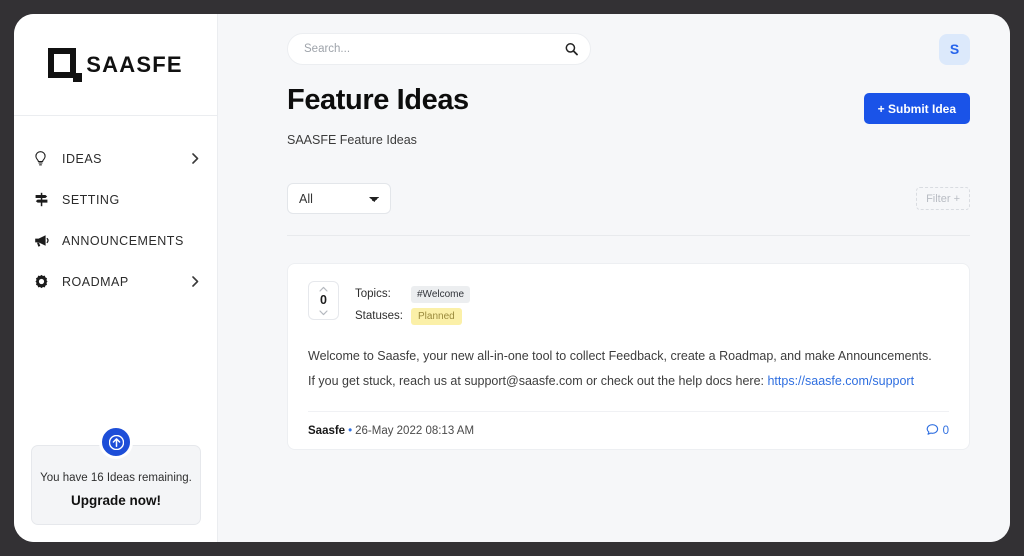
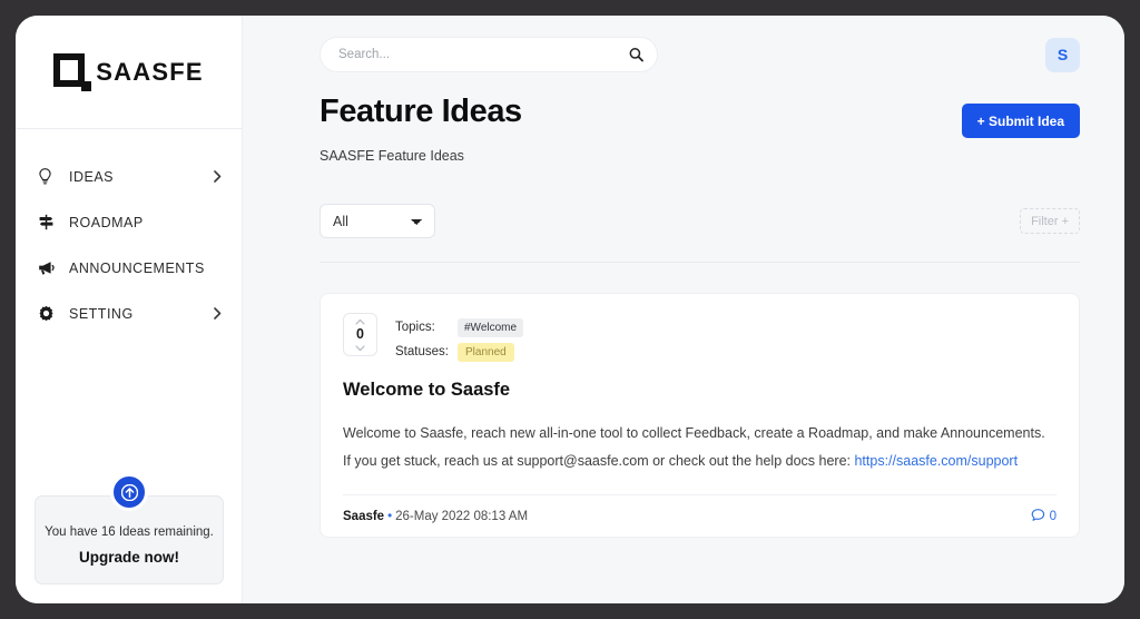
  SAASFE
  IDEAS
- SETTING
+ ROADMAP
  ANNOUNCEMENTS
- ROADMAP
+ SETTING
  You have 16 Ideas remaining.
  Upgrade now!
  Search...
  S
  Feature Ideas
  SAASFE Feature Ideas
  + Submit Idea
  All
  Filter +
  0
  Topics:
  #Welcome
  Statuses:
  Planned
+ Welcome to Saasfe
- Welcome to Saasfe, your new all-in-one tool to collect Feedback, create a Roadmap, and make Announcements.
+ Welcome to Saasfe, reach new all-in-one tool to collect Feedback, create a Roadmap, and make Announcements.
  If you get stuck, reach us at support@saasfe.com or check out the help docs here: https://saasfe.com/support
  Saasfe • 26-May 2022 08:13 AM
  0
